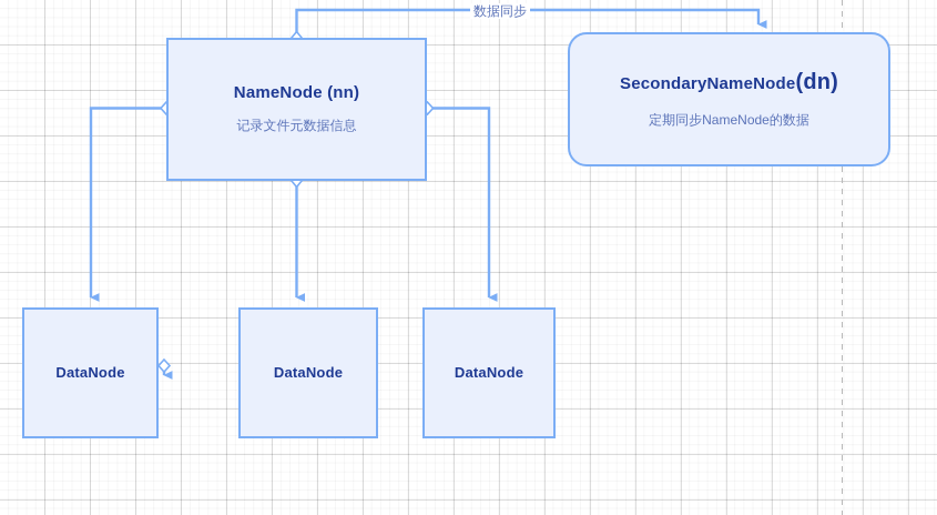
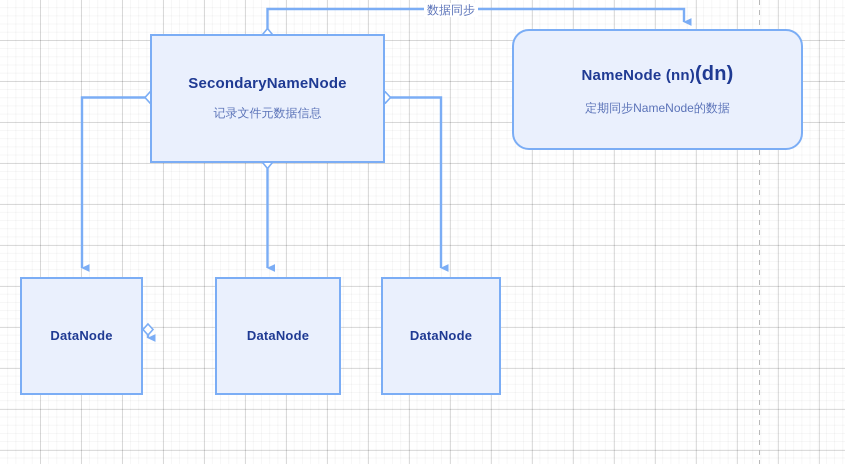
- NameNode (nn)
+ SecondaryNameNode
  记录文件元数据信息
- SecondaryNameNode(dn)
+ NameNode (nn)(dn)
  定期同步NameNode的数据
  DataNode
  DataNode
  DataNode
  数据同步
